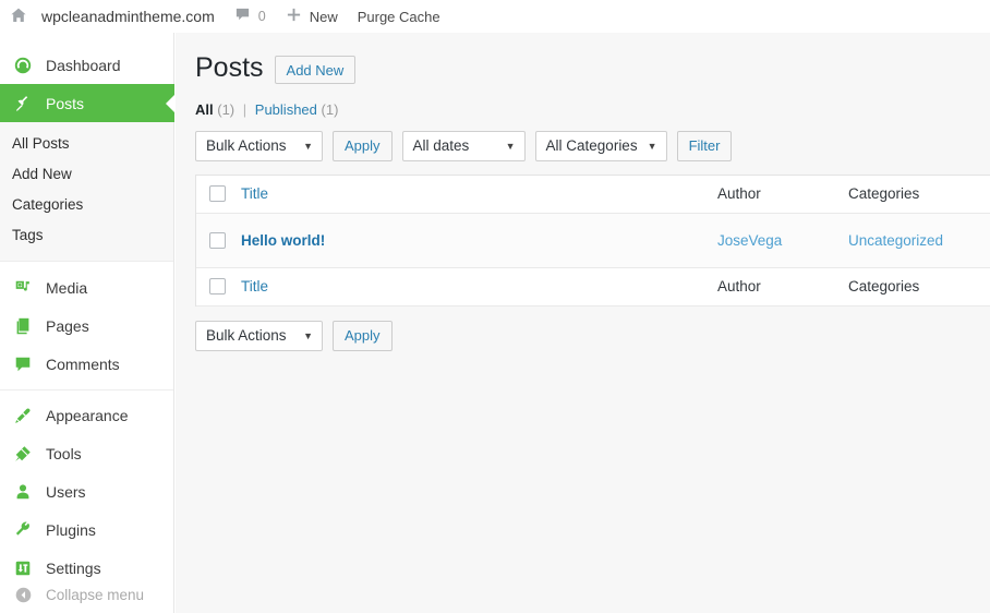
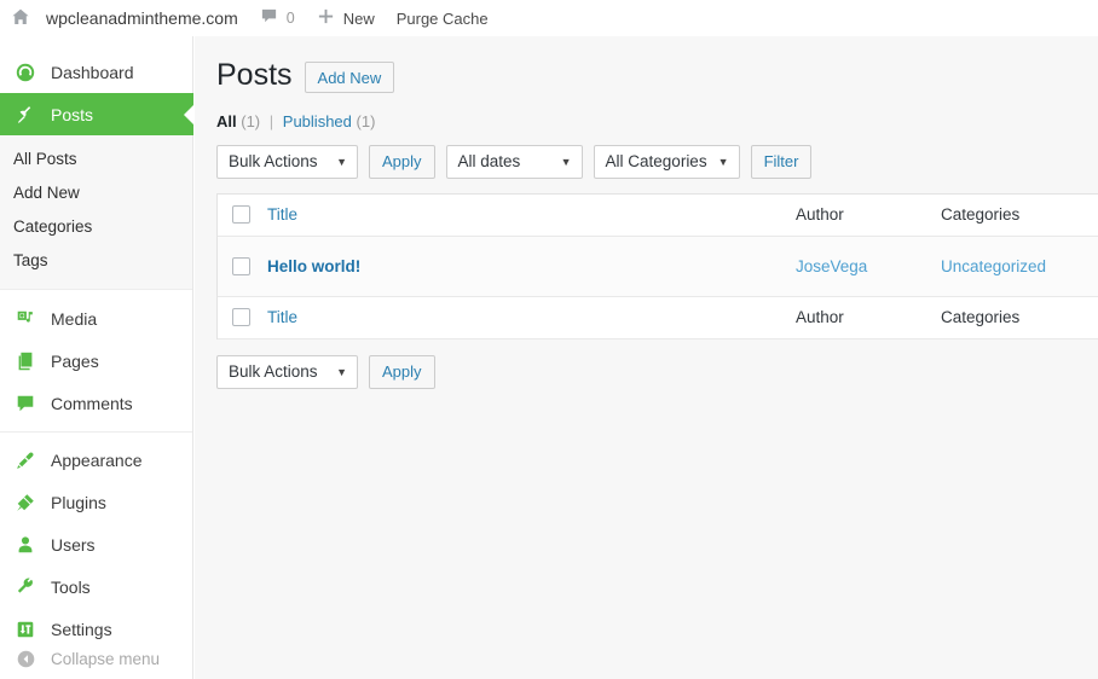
  wpcleanadmintheme.com
  0
  New
  Purge Cache
  Dashboard
  Posts
  All Posts
  Add New
  Categories
  Tags
  Media
  Pages
  Comments
  Appearance
- Tools
+ Plugins
  Users
- Plugins
+ Tools
  Settings
  Collapse menu
  Posts
  Add New
  All (1) | Published (1)
  Bulk Actions
  ▼
  Apply
  All dates
  ▼
  All Categories
  ▼
  Filter
  Title
  Author
  Categories
  Hello world!
  JoseVega
  Uncategorized
  Title
  Author
  Categories
  Bulk Actions
  ▼
  Apply
